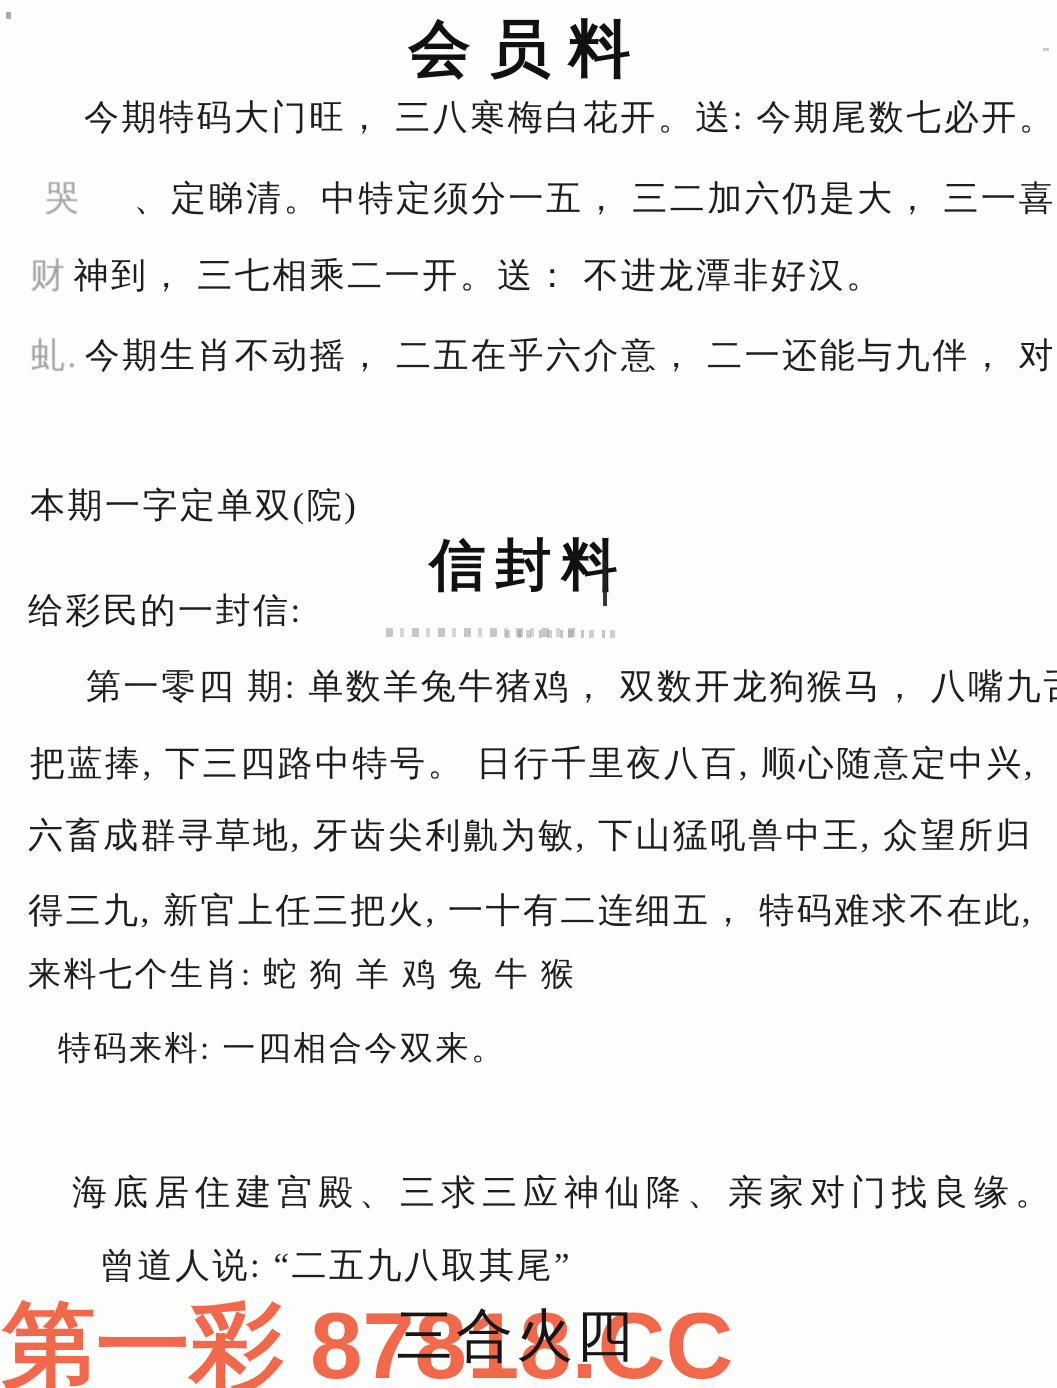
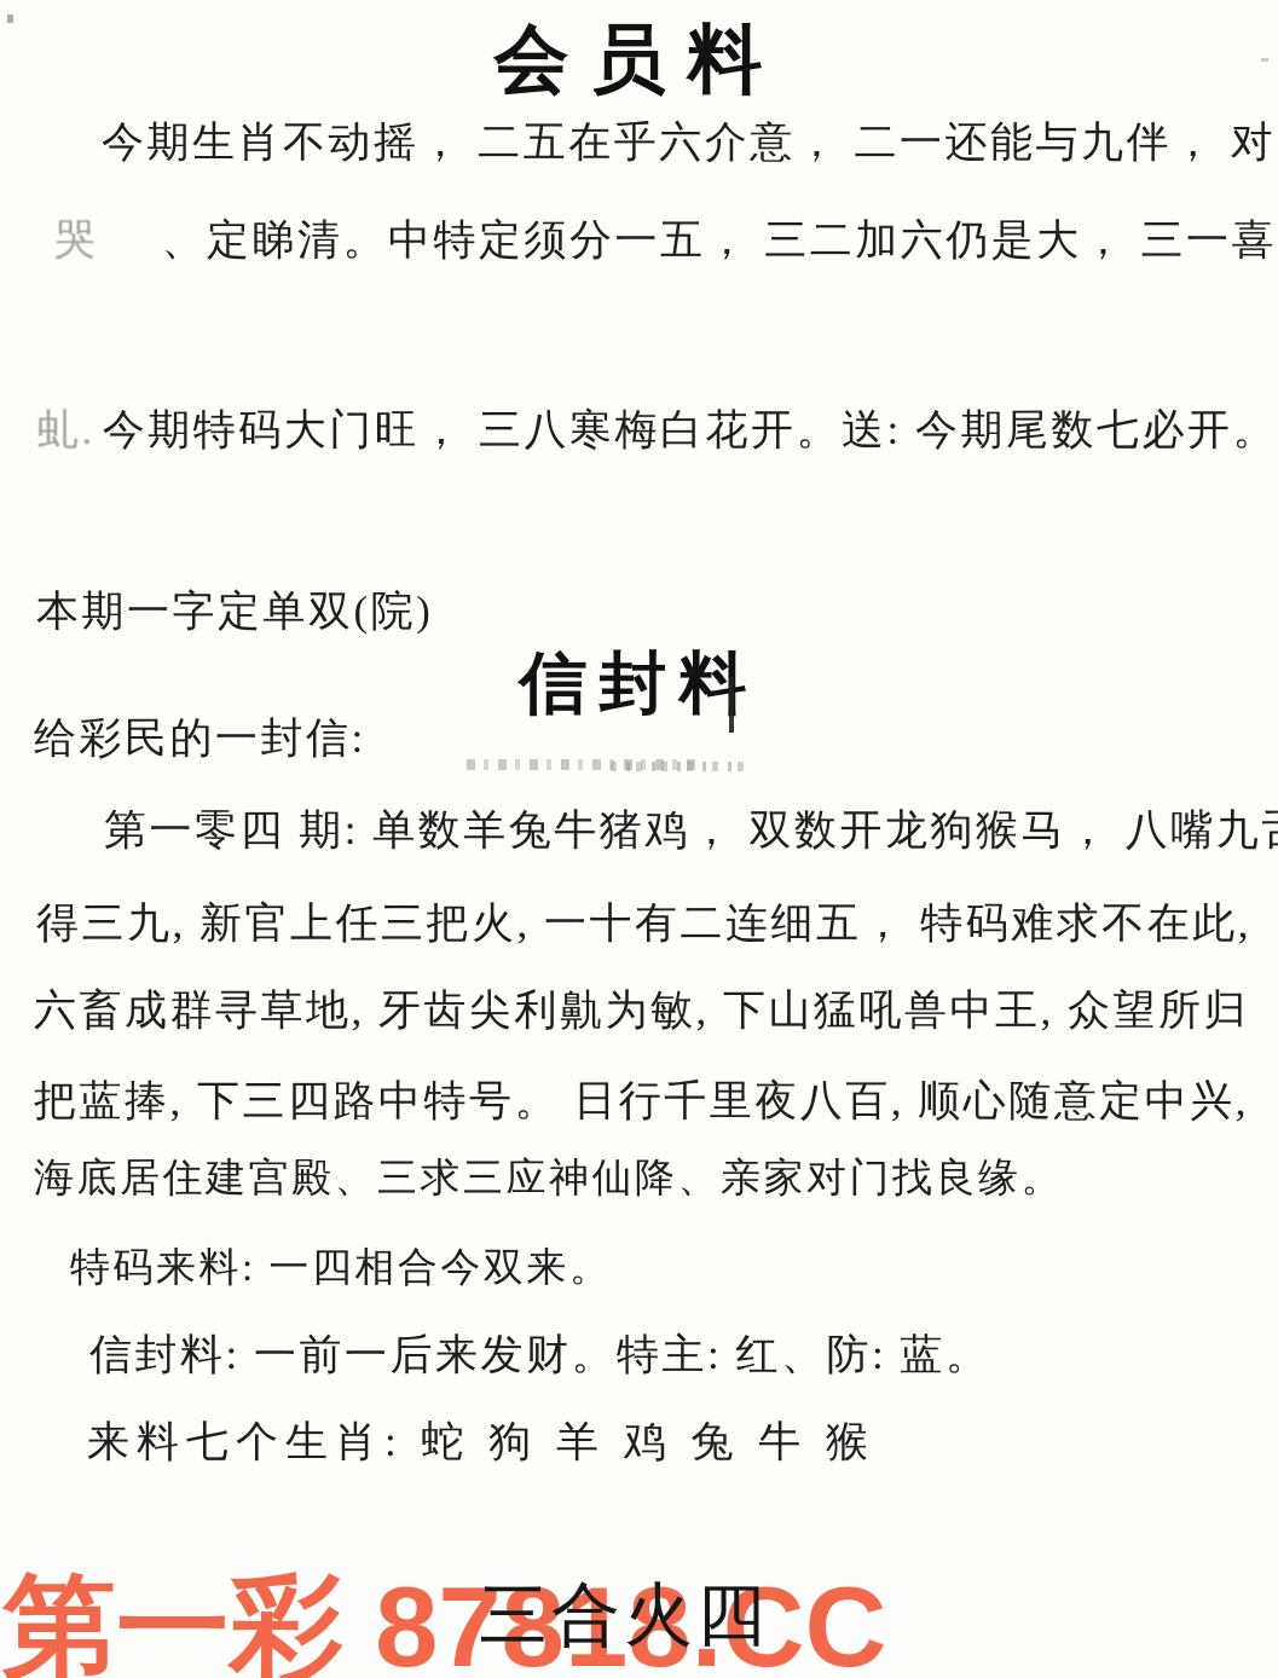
  会员料
- 今期特码大门旺， 三八寒梅白花开。送: 今期尾数七必开。
+ 今期生肖不动摇， 二五在乎六介意， 二一还能与九伴， 对
  哭 、定睇清。中特定须分一五， 三二加六仍是大， 三一喜
- 财 神到， 三七相乘二一开。送： 不进龙潭非好汉。
- 虬. 今期生肖不动摇， 二五在乎六介意， 二一还能与九伴， 对
+ 虬. 今期特码大门旺， 三八寒梅白花开。送: 今期尾数七必开。
  本期一字定单双(院)
  信封料
  给彩民的一封信:
  第一零四 期: 单数羊兔牛猪鸡， 双数开龙狗猴马， 八嘴九
- 把蓝捧, 下三四路中特号。 日行千里夜八百, 顺心随意定中兴,
+ 得三九, 新官上任三把火, 一十有二连细五， 特码难求不在此,
  六畜成群寻草地, 牙齿尖利鼽为敏, 下山猛吼兽中王, 众望所归
- 得三九, 新官上任三把火, 一十有二连细五， 特码难求不在此,
+ 把蓝捧, 下三四路中特号。 日行千里夜八百, 顺心随意定中兴,
- 来料七个生肖: 蛇 狗 羊 鸡 兔 牛 猴
+ 海底居住建宫殿、三求三应神仙降、亲家对门找良缘。
  特码来料: 一四相合今双来。
+ 信封料: 一前一后来发财。特主: 红、防: 蓝。
- 海底居住建宫殿、三求三应神仙降、亲家对门找良缘。
+ 来料七个生肖: 蛇 狗 羊 鸡 兔 牛 猴
- 曾道人说: “二五九八取其尾”
  第一彩 87818.CC
  三合火四
